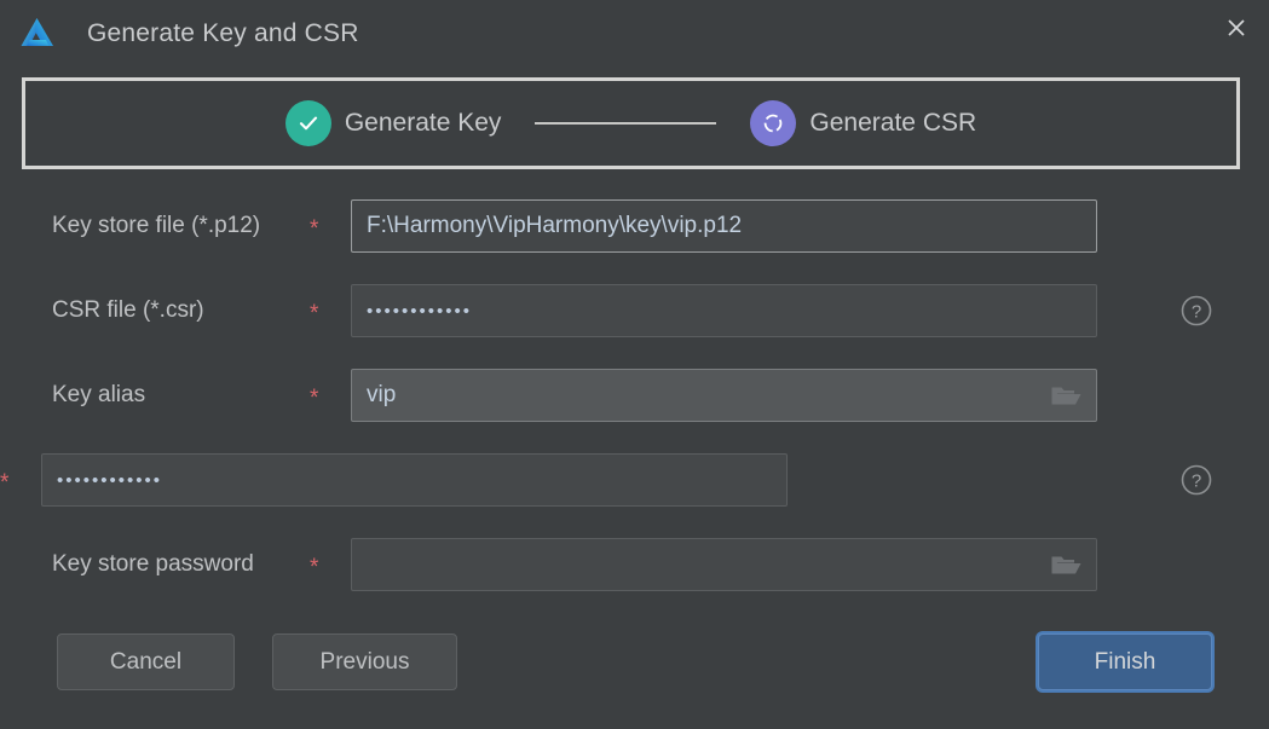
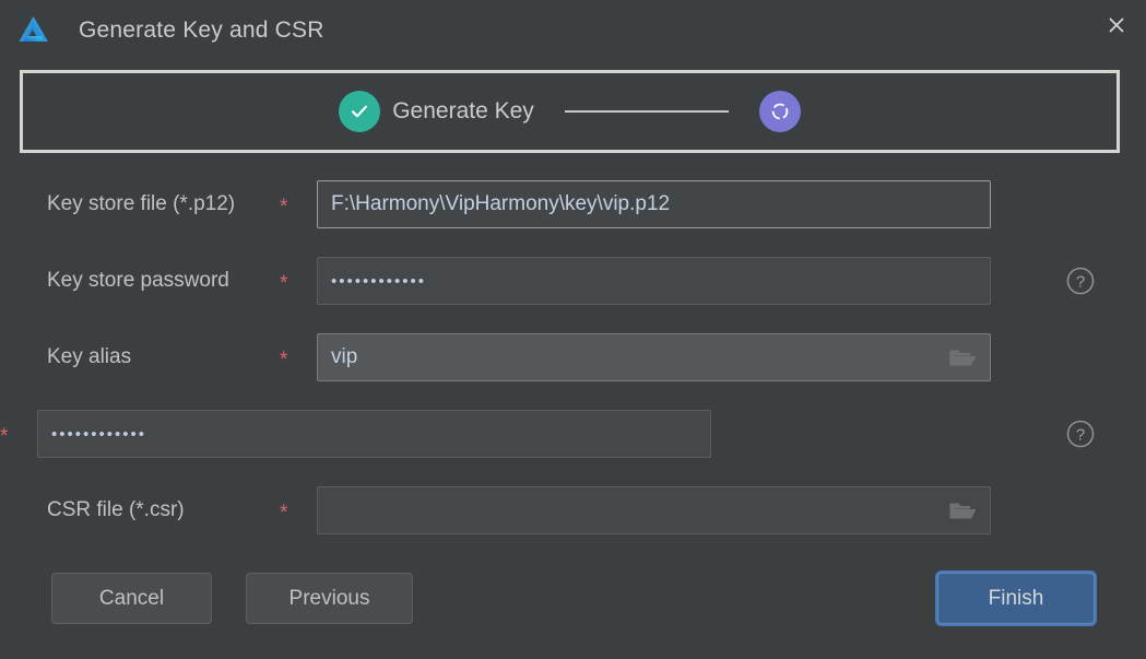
  Generate Key and CSR
  Generate Key
- Generate CSR
  Key store file (*.p12)
  *
  F:\Harmony\VipHarmony\key\vip.p12
- CSR file (*.csr)
+ Key store password
  *
  ••••••••••••
  ?
  Key alias
  *
  vip
  *
  ••••••••••••
  ?
- Key store password
+ CSR file (*.csr)
  *
  Cancel
  Previous
  Finish
